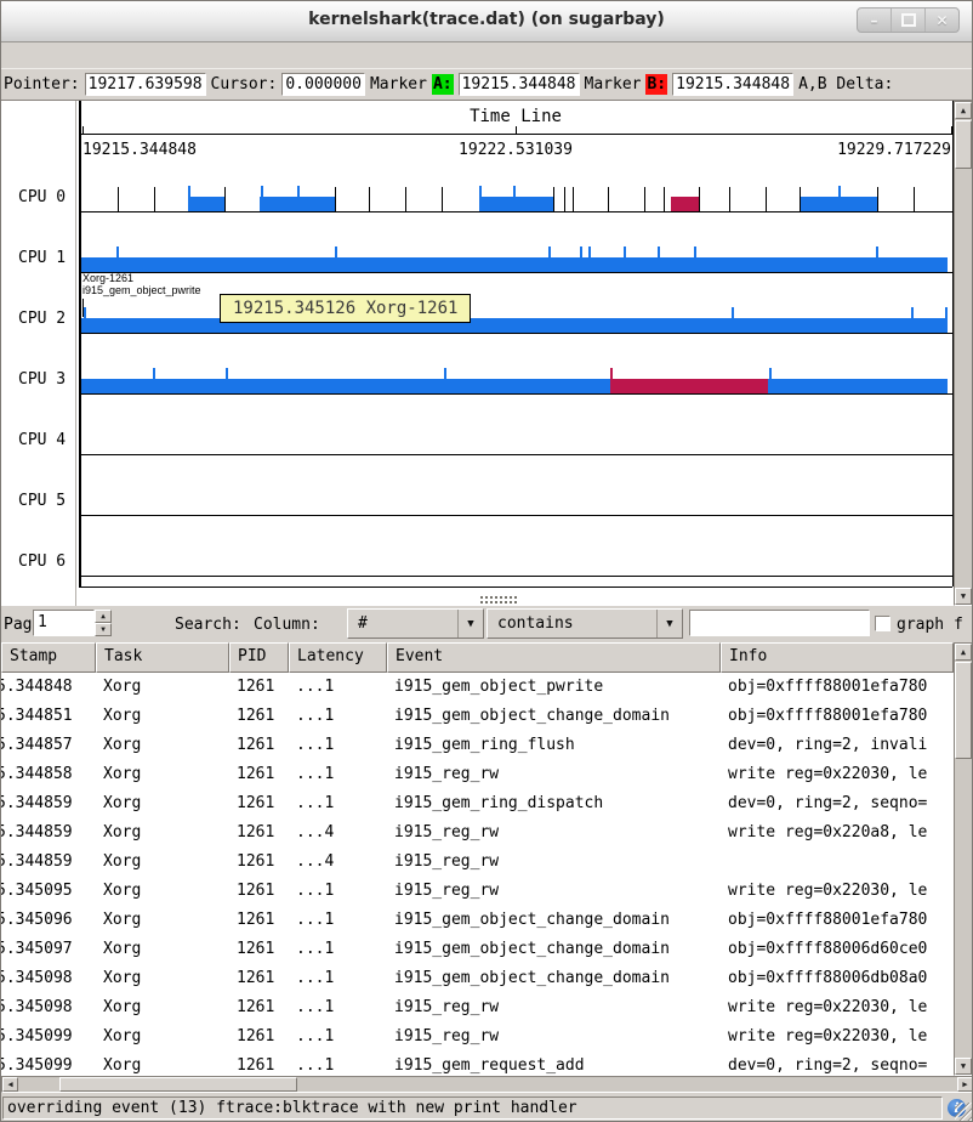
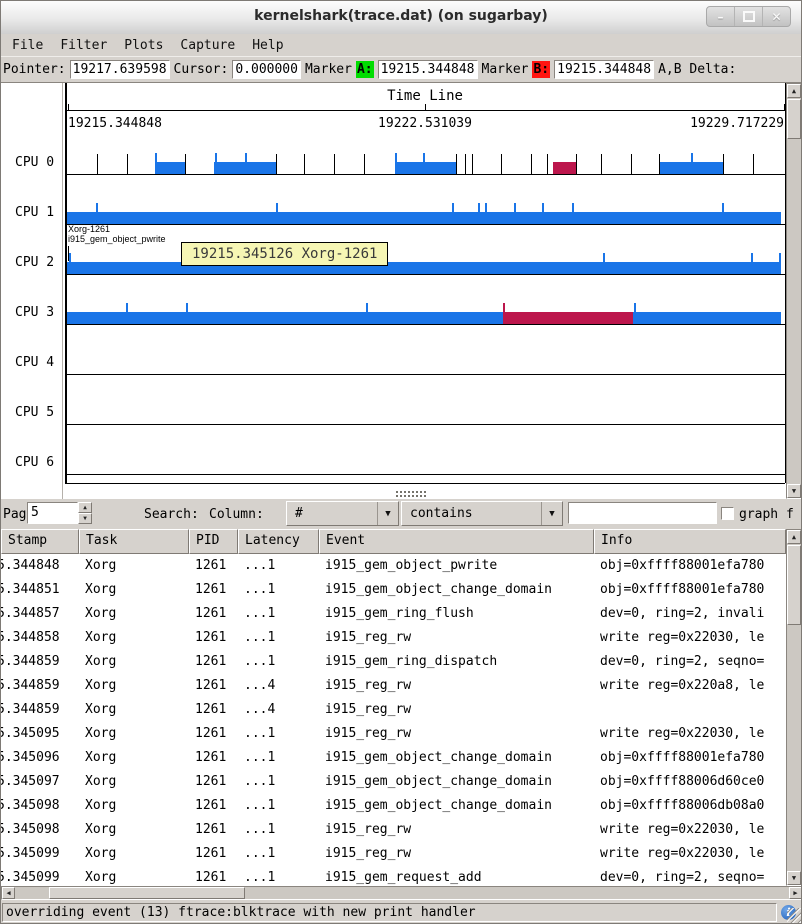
  kernelshark(trace.dat) (on sugarbay)
  –
  ✕
+ File
+ Filter
+ Plots
+ Capture
+ Help
  Pointer:
  19217.639598
  Cursor:
  0.000000
  Marker
  A:
  19215.344848
  Marker
  B:
  19215.344848
  A,B Delta:
  Time Line
  Xorg-1261
  i915_gem_object_pwrite
  19215.345126 Xorg-1261
  ▲
  ▼
  19215.344848
  19222.531039
  19229.717229
  CPU 0
  CPU 1
  CPU 2
  CPU 3
  CPU 4
  CPU 5
  CPU 6
  Pag
- 1
+ 5
  Search:
  Column:
  #
  ▼
  contains
  ▼
  graph f
  Stamp
  Task
  PID
  Latency
  Event
  Info
  5.344848
  Xorg
  1261
  ...1
  i915_gem_object_pwrite
  obj=0xffff88001efa780
  5.344851
  Xorg
  1261
  ...1
  i915_gem_object_change_domain
  obj=0xffff88001efa780
  5.344857
  Xorg
  1261
  ...1
  i915_gem_ring_flush
  dev=0, ring=2, invali
  5.344858
  Xorg
  1261
  ...1
  i915_reg_rw
  write reg=0x22030, le
  5.344859
  Xorg
  1261
  ...1
  i915_gem_ring_dispatch
  dev=0, ring=2, seqno=
  5.344859
  Xorg
  1261
  ...4
  i915_reg_rw
  write reg=0x220a8, le
  5.344859
  Xorg
  1261
  ...4
  i915_reg_rw
  5.345095
  Xorg
  1261
  ...1
  i915_reg_rw
  write reg=0x22030, le
  5.345096
  Xorg
  1261
  ...1
  i915_gem_object_change_domain
  obj=0xffff88001efa780
  5.345097
  Xorg
  1261
  ...1
  i915_gem_object_change_domain
  obj=0xffff88006d60ce0
  5.345098
  Xorg
  1261
  ...1
  i915_gem_object_change_domain
  obj=0xffff88006db08a0
  5.345098
  Xorg
  1261
  ...1
  i915_reg_rw
  write reg=0x22030, le
  5.345099
  Xorg
  1261
  ...1
  i915_reg_rw
  write reg=0x22030, le
  5.345099
  Xorg
  1261
  ...1
  i915_gem_request_add
  dev=0, ring=2, seqno=
  ▲
  ▼
  ◀
  ▶
  overriding event (13) ftrace:blktrace with new print handler
